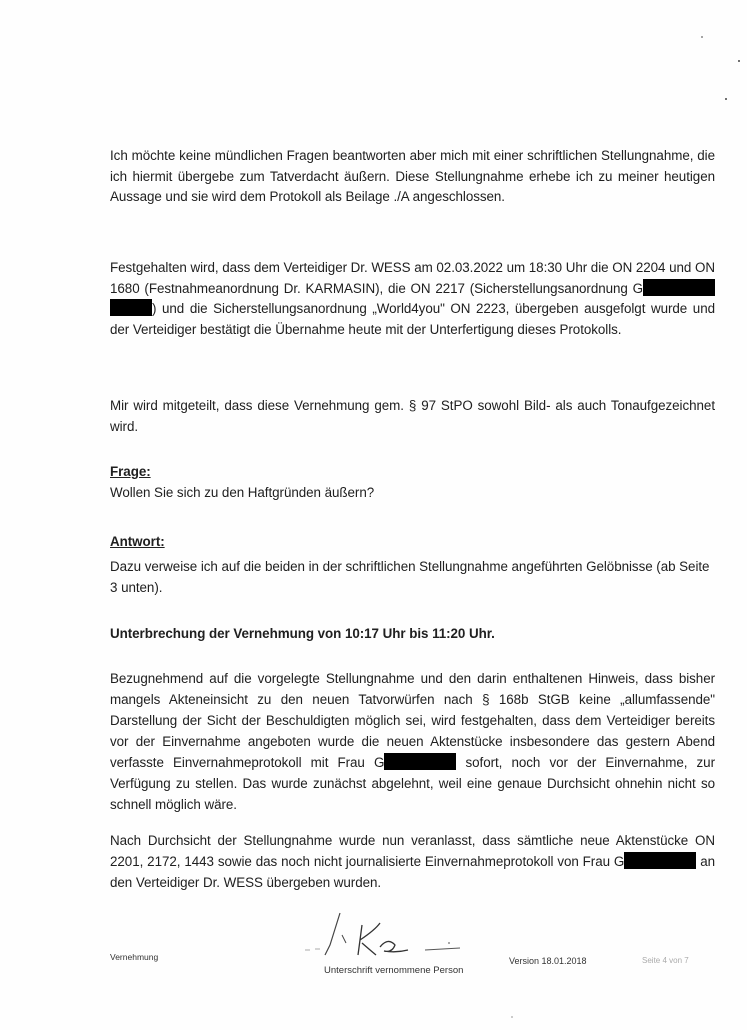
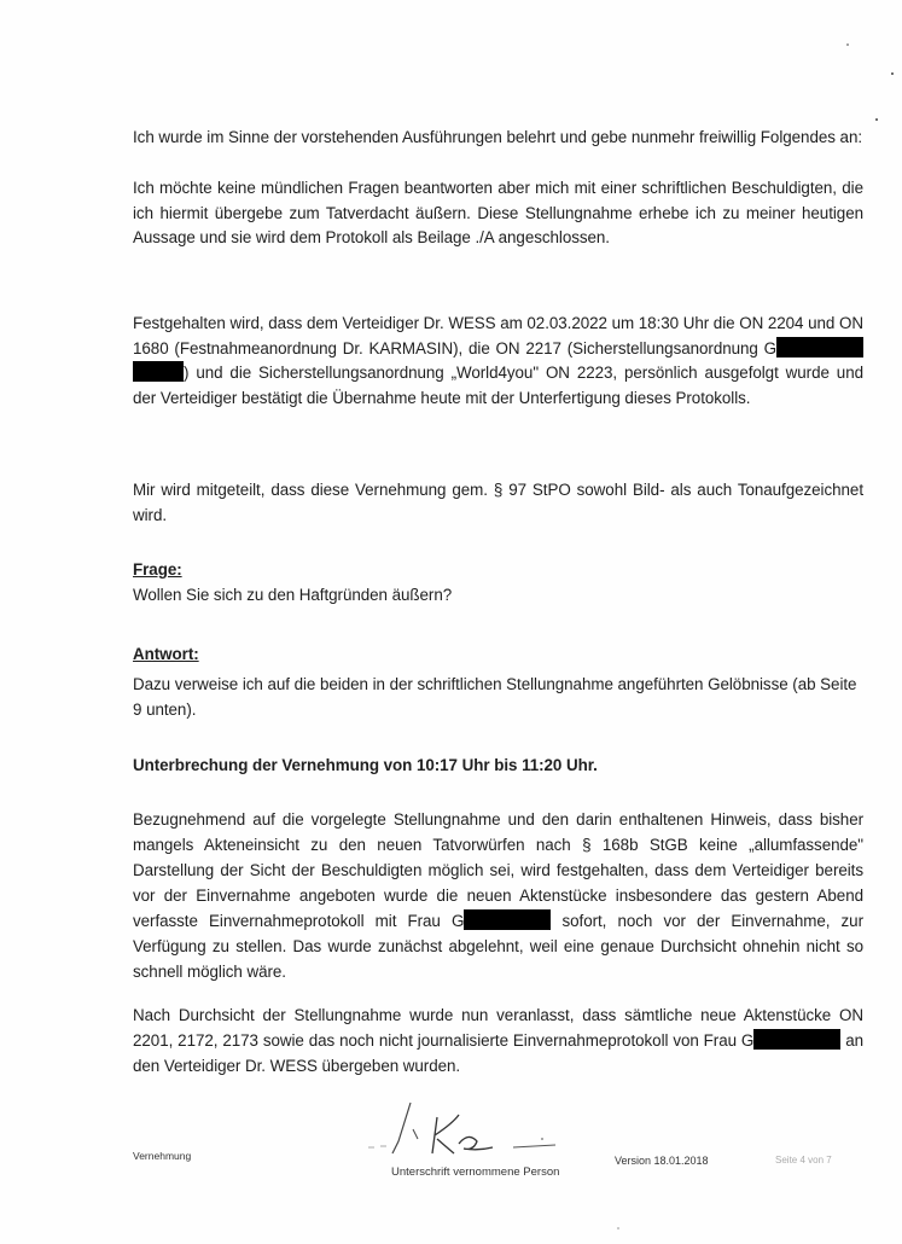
+ Ich wurde im Sinne der vorstehenden Ausführungen belehrt und gebe nunmehr freiwillig Folgendes an:
- Ich möchte keine mündlichen Fragen beantworten aber mich mit einer schriftlichen Stellungnahme, die ich hiermit übergebe zum Tatverdacht äußern. Diese Stellungnahme erhebe ich zu meiner heutigen Aussage und sie wird dem Protokoll als Beilage ./A angeschlossen.
+ Ich möchte keine mündlichen Fragen beantworten aber mich mit einer schriftlichen Beschuldigten, die ich hiermit übergebe zum Tatverdacht äußern. Diese Stellungnahme erhebe ich zu meiner heutigen Aussage und sie wird dem Protokoll als Beilage ./A angeschlossen.
- Festgehalten wird, dass dem Verteidiger Dr. WESS am 02.03.2022 um 18:30 Uhr die ON 2204 und ON 1680 (Festnahmeanordnung Dr. KARMASIN), die ON 2217 (Sicherstellungsanordnung G ) und die Sicherstellungsanordnung „World4you" ON 2223, übergeben ausgefolgt wurde und der Verteidiger bestätigt die Übernahme heute mit der Unterfertigung dieses Protokolls.
+ Festgehalten wird, dass dem Verteidiger Dr. WESS am 02.03.2022 um 18:30 Uhr die ON 2204 und ON 1680 (Festnahmeanordnung Dr. KARMASIN), die ON 2217 (Sicherstellungsanordnung G ) und die Sicherstellungsanordnung „World4you" ON 2223, persönlich ausgefolgt wurde und der Verteidiger bestätigt die Übernahme heute mit der Unterfertigung dieses Protokolls.
  Mir wird mitgeteilt, dass diese Vernehmung gem. § 97 StPO sowohl Bild- als auch Tonaufgezeichnet wird.
  Frage:
  Wollen Sie sich zu den Haftgründen äußern?
  Antwort:
- Dazu verweise ich auf die beiden in der schriftlichen Stellungnahme angeführten Gelöbnisse (ab Seite 3 unten).
+ Dazu verweise ich auf die beiden in der schriftlichen Stellungnahme angeführten Gelöbnisse (ab Seite 9 unten).
  Unterbrechung der Vernehmung von 10:17 Uhr bis 11:20 Uhr.
  Bezugnehmend auf die vorgelegte Stellungnahme und den darin enthaltenen Hinweis, dass bisher mangels Akteneinsicht zu den neuen Tatvorwürfen nach § 168b StGB keine „allumfassende" Darstellung der Sicht der Beschuldigten möglich sei, wird festgehalten, dass dem Verteidiger bereits vor der Einvernahme angeboten wurde die neuen Aktenstücke insbesondere das gestern Abend verfasste Einvernahmeprotokoll mit Frau G sofort, noch vor der Einvernahme, zur Verfügung zu stellen. Das wurde zunächst abgelehnt, weil eine genaue Durchsicht ohnehin nicht so schnell möglich wäre.
- Nach Durchsicht der Stellungnahme wurde nun veranlasst, dass sämtliche neue Aktenstücke ON 2201, 2172, 1443 sowie das noch nicht journalisierte Einvernahmeprotokoll von Frau G an den Verteidiger Dr. WESS übergeben wurden.
+ Nach Durchsicht der Stellungnahme wurde nun veranlasst, dass sämtliche neue Aktenstücke ON 2201, 2172, 2173 sowie das noch nicht journalisierte Einvernahmeprotokoll von Frau G an den Verteidiger Dr. WESS übergeben wurden.
  Vernehmung
  Unterschrift vernommene Person
  Version 18.01.2018
  Seite 4 von 7
